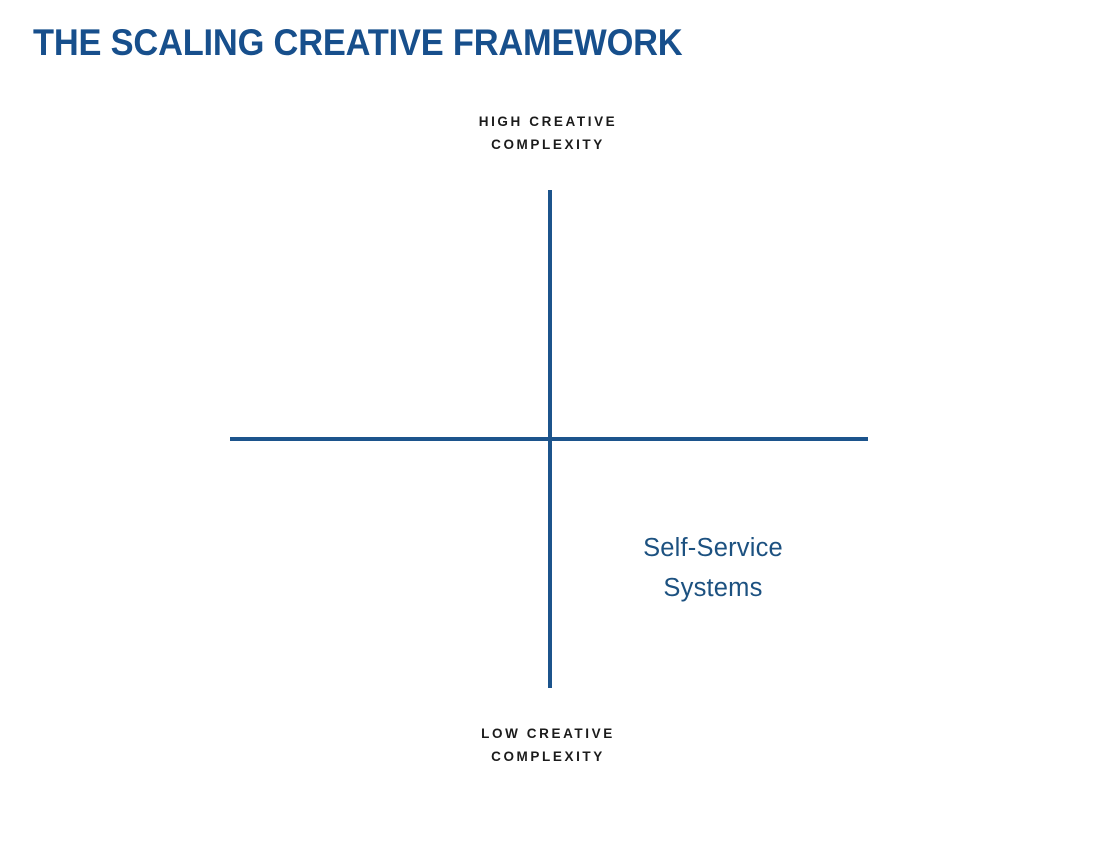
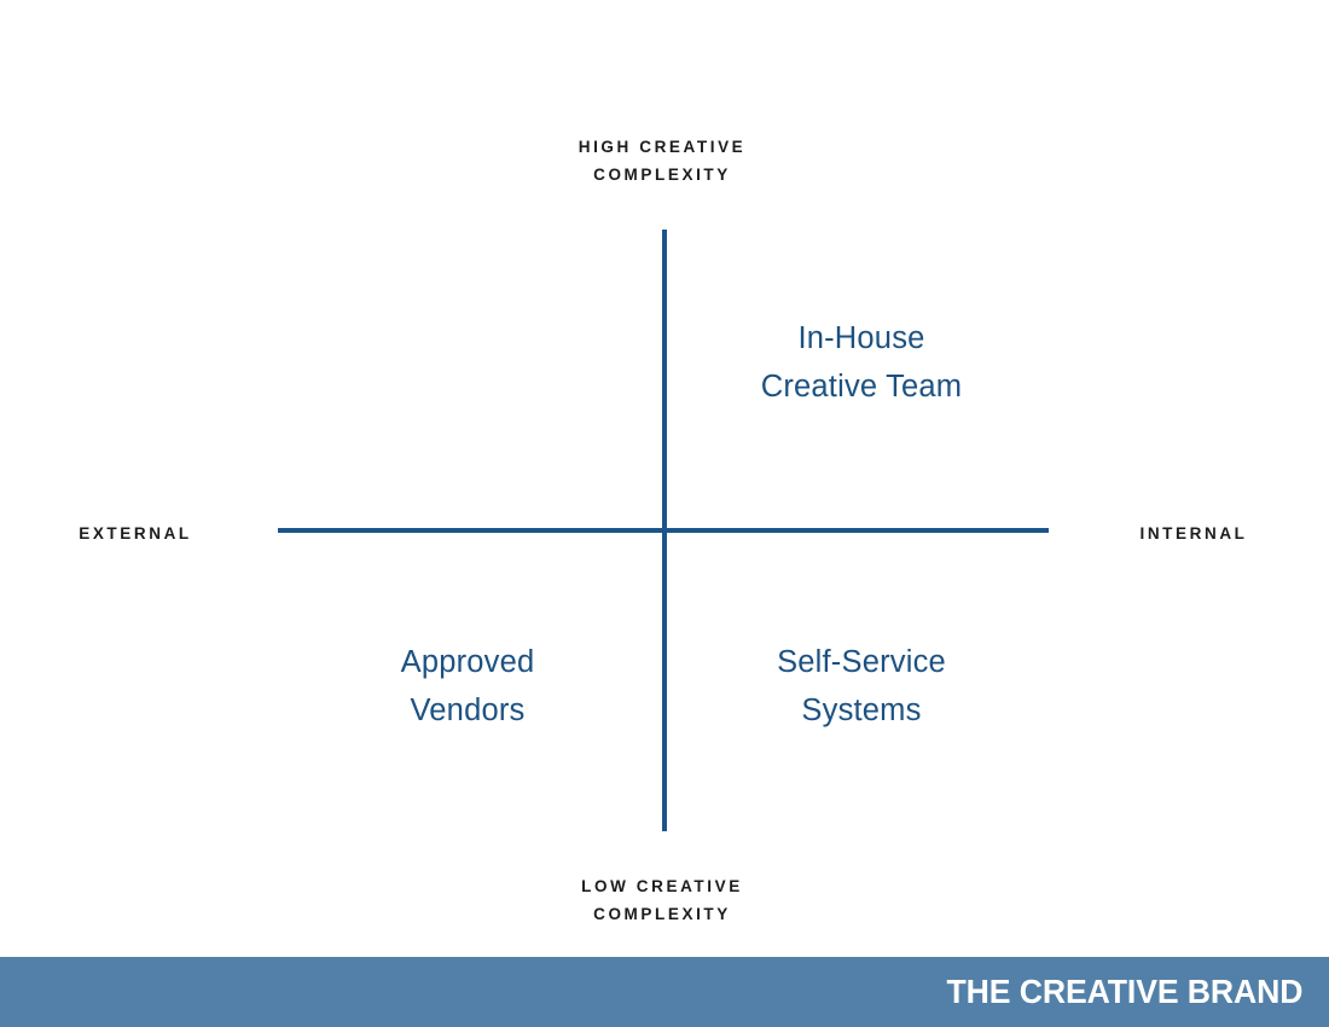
- THE SCALING CREATIVE FRAMEWORK
  HIGH CREATIVE
  COMPLEXITY
  LOW CREATIVE
  COMPLEXITY
+ EXTERNAL
+ INTERNAL
+ In-House
+ Creative Team
+ Approved
+ Vendors
  Self-Service
  Systems
+ THE CREATIVE BRAND
